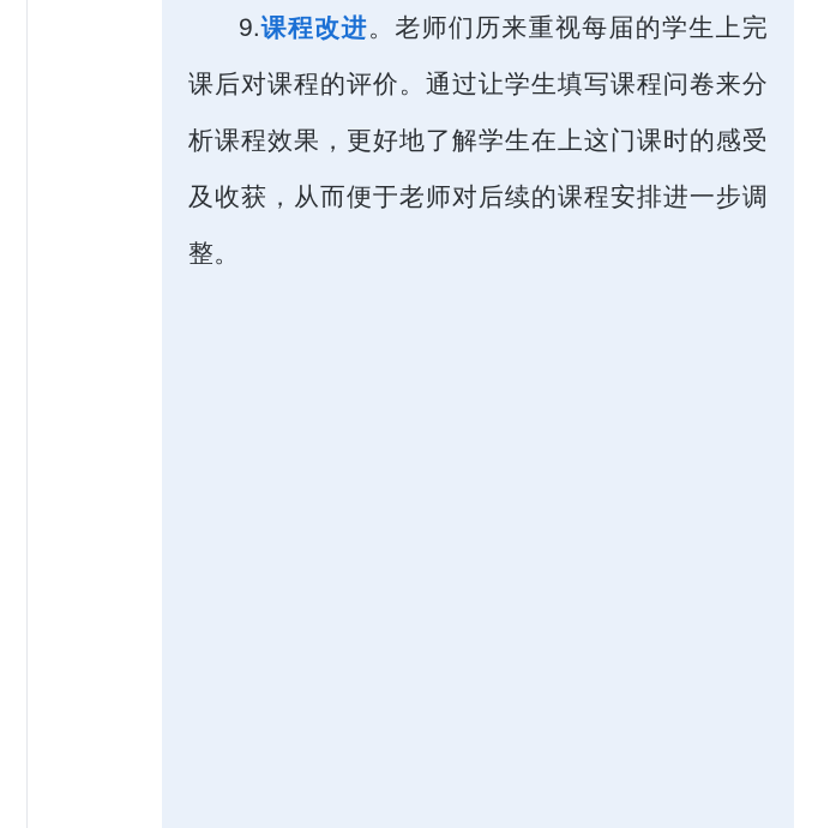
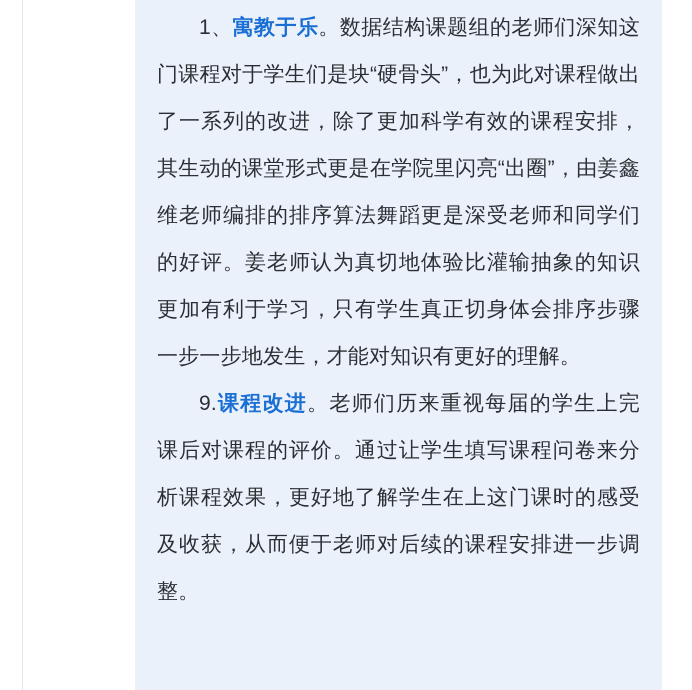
+ 1、寓教于乐。数据结构课题组的老师们深知这门课程对于学生们是块“硬骨头”，也为此对课程做出了一系列的改进，除了更加科学有效的课程安排，其生动的课堂形式更是在学院里闪亮“出圈”，由姜鑫维老师编排的排序算法舞蹈更是深受老师和同学们的好评。姜老师认为真切地体验比灌输抽象的知识更加有利于学习，只有学生真正切身体会排序步骤一步一步地发生，才能对知识有更好的理解。
  9.课程改进。老师们历来重视每届的学生上完课后对课程的评价。通过让学生填写课程问卷来分析课程效果，更好地了解学生在上这门课时的感受及收获，从而便于老师对后续的课程安排进一步调整。
